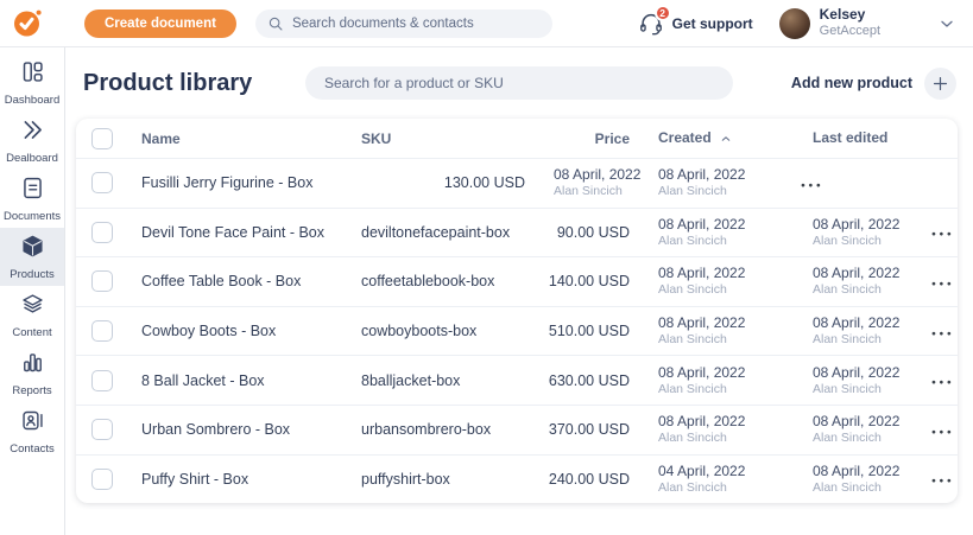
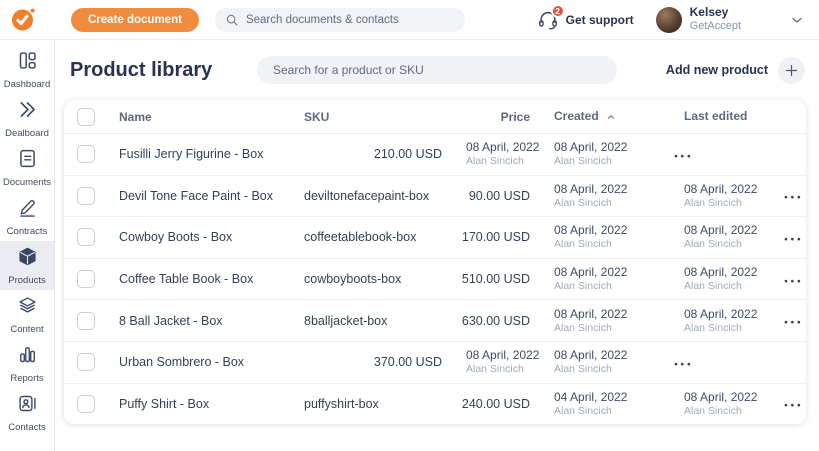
  Create document
  Search documents & contacts
  2
  Get support
  Kelsey
  GetAccept
  Dashboard
  Dealboard
  Documents
+ Contracts
  Products
  Content
  Reports
  Contacts
  Product library
  Search for a product or SKU
  Add new product
  Name
  SKU
  Price
  Created
  Last edited
  Fusilli Jerry Figurine - Box
- 130.00 USD
+ 210.00 USD
  08 April, 2022
  Alan Sincich
  08 April, 2022
  Alan Sincich
  Devil Tone Face Paint - Box
  deviltonefacepaint-box
  90.00 USD
  08 April, 2022
  Alan Sincich
  08 April, 2022
  Alan Sincich
- Coffee Table Book - Box
+ Cowboy Boots - Box
  coffeetablebook-box
- 140.00 USD
+ 170.00 USD
  08 April, 2022
  Alan Sincich
  08 April, 2022
  Alan Sincich
- Cowboy Boots - Box
+ Coffee Table Book - Box
  cowboyboots-box
  510.00 USD
  08 April, 2022
  Alan Sincich
  08 April, 2022
  Alan Sincich
  8 Ball Jacket - Box
  8balljacket-box
  630.00 USD
  08 April, 2022
  Alan Sincich
  08 April, 2022
  Alan Sincich
  Urban Sombrero - Box
- urbansombrero-box
  370.00 USD
  08 April, 2022
  Alan Sincich
  08 April, 2022
  Alan Sincich
  Puffy Shirt - Box
  puffyshirt-box
  240.00 USD
  04 April, 2022
  Alan Sincich
  08 April, 2022
  Alan Sincich
